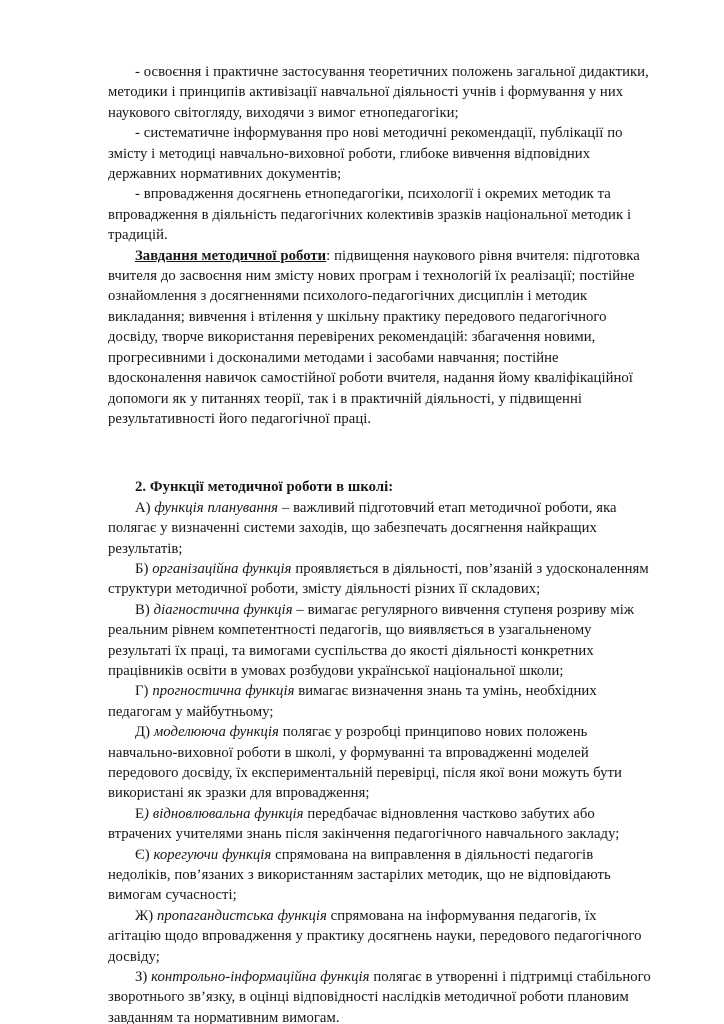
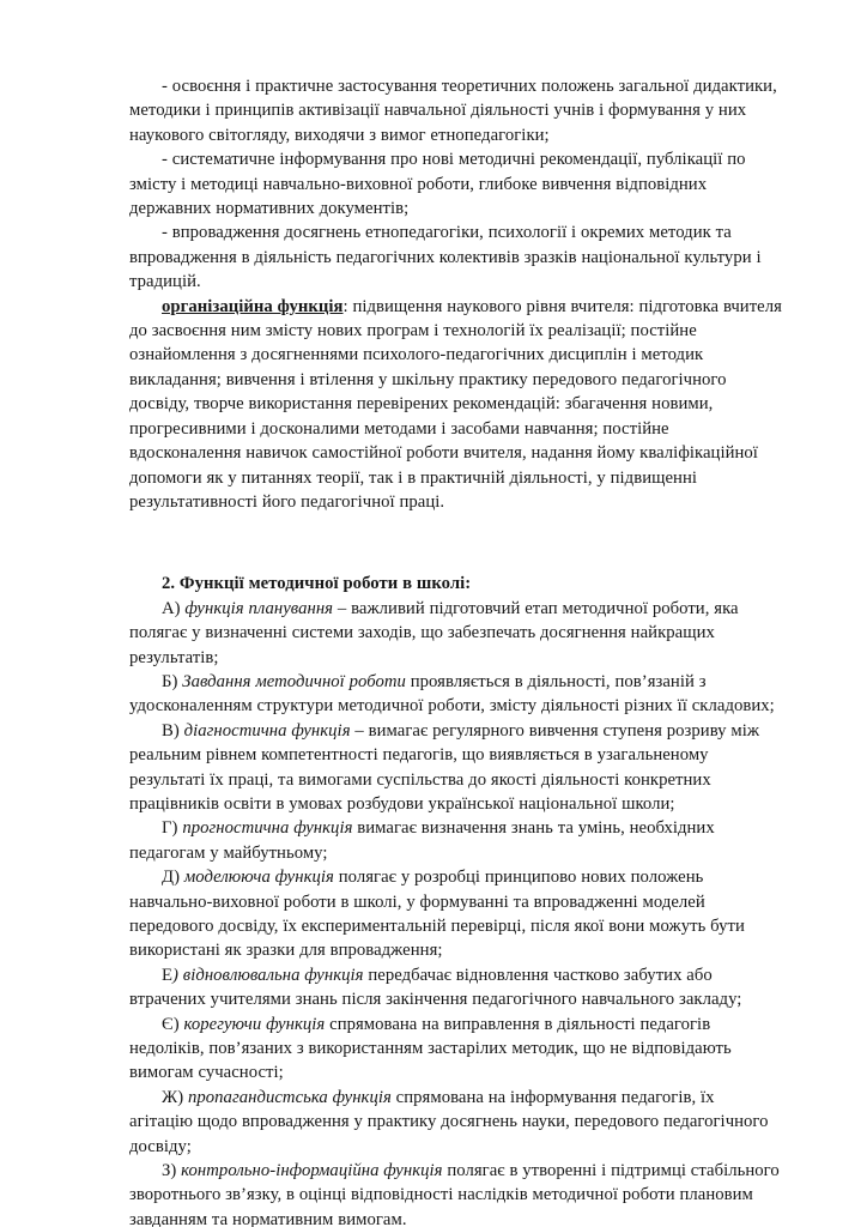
  - освоєння і практичне застосування теоретичних положень загальної дидактики, методики і принципів активізації навчальної діяльності учнів і формування у них наукового світогляду, виходячи з вимог етнопедагогіки;
  - систематичне інформування про нові методичні рекомендації, публікації по змісту і методиці навчально-виховної роботи, глибоке вивчення відповідних державних нормативних документів;
- - впровадження досягнень етнопедагогіки, психології і окремих методик та впровадження в діяльність педагогічних колективів зразків національної методик і традицій.
+ - впровадження досягнень етнопедагогіки, психології і окремих методик та впровадження в діяльність педагогічних колективів зразків національної культури і традицій.
- Завдання методичної роботи: підвищення наукового рівня вчителя: підготовка вчителя до засвоєння ним змісту нових програм і технологій їх реалізації; постійне ознайомлення з досягненнями психолого-педагогічних дисциплін і методик викладання; вивчення і втілення у шкільну практику передового педагогічного досвіду, творче використання перевірених рекомендацій: збагачення новими, прогресивними і досконалими методами і засобами навчання; постійне вдосконалення навичок самостійної роботи вчителя, надання йому кваліфікаційної допомоги як у питаннях теорії, так і в практичній діяльності, у підвищенні результативності його педагогічної праці.
+ організаційна функція: підвищення наукового рівня вчителя: підготовка вчителя до засвоєння ним змісту нових програм і технологій їх реалізації; постійне ознайомлення з досягненнями психолого-педагогічних дисциплін і методик викладання; вивчення і втілення у шкільну практику передового педагогічного досвіду, творче використання перевірених рекомендацій: збагачення новими, прогресивними і досконалими методами і засобами навчання; постійне вдосконалення навичок самостійної роботи вчителя, надання йому кваліфікаційної допомоги як у питаннях теорії, так і в практичній діяльності, у підвищенні результативності його педагогічної праці.
  2. Функції методичної роботи в школі:
  А) функція планування – важливий підготовчий етап методичної роботи, яка полягає у визначенні системи заходів, що забезпечать досягнення найкращих результатів;
- Б) організаційна функція проявляється в діяльності, пов’язаній з удосконаленням структури методичної роботи, змісту діяльності різних її складових;
+ Б) Завдання методичної роботи проявляється в діяльності, пов’язаній з удосконаленням структури методичної роботи, змісту діяльності різних її складових;
  В) діагностична функція – вимагає регулярного вивчення ступеня розриву між реальним рівнем компетентності педагогів, що виявляється в узагальненому результаті їх праці, та вимогами суспільства до якості діяльності конкретних працівників освіти в умовах розбудови української національної школи;
  Г) прогностична функція вимагає визначення знань та умінь, необхідних педагогам у майбутньому;
  Д) моделююча функція полягає у розробці принципово нових положень навчально-виховної роботи в школі, у формуванні та впровадженні моделей передового досвіду, їх експериментальній перевірці, після якої вони можуть бути використані як зразки для впровадження;
  Е) відновлювальна функція передбачає відновлення частково забутих або втрачених учителями знань після закінчення педагогічного навчального закладу;
  Є) корегуючи функція спрямована на виправлення в діяльності педагогів недоліків, пов’язаних з використанням застарілих методик, що не відповідають вимогам сучасності;
  Ж) пропагандистська функція спрямована на інформування педагогів, їх агітацію щодо впровадження у практику досягнень науки, передового педагогічного досвіду;
  З) контрольно-інформаційна функція полягає в утворенні і підтримці стабільного зворотнього зв’язку, в оцінці відповідності наслідків методичної роботи плановим завданням та нормативним вимогам.
